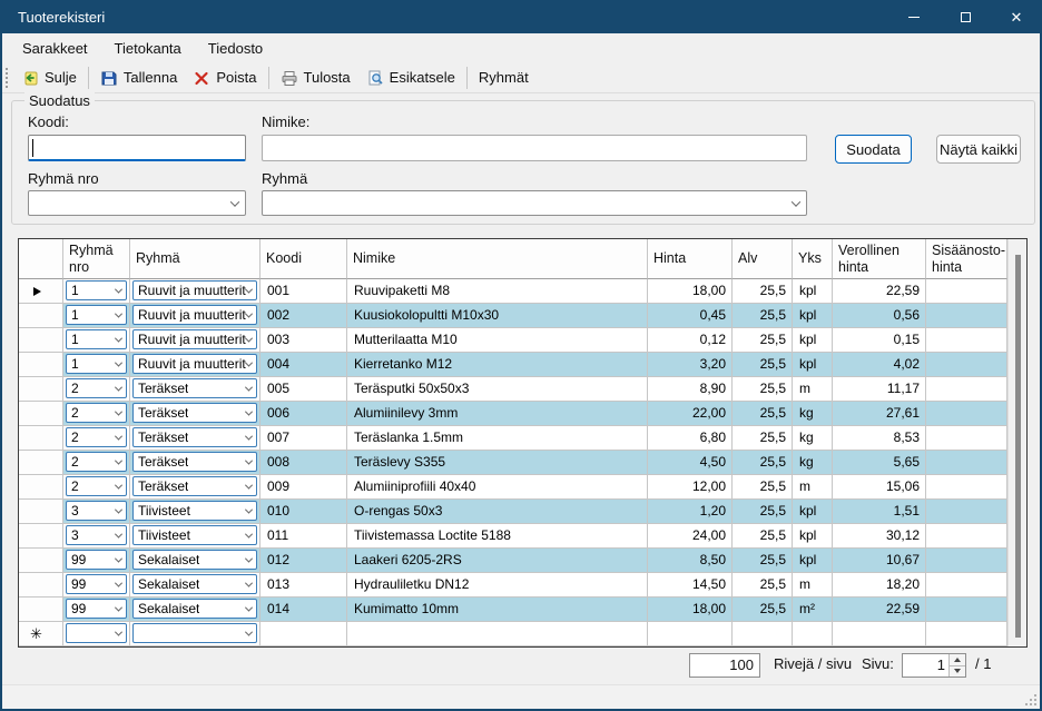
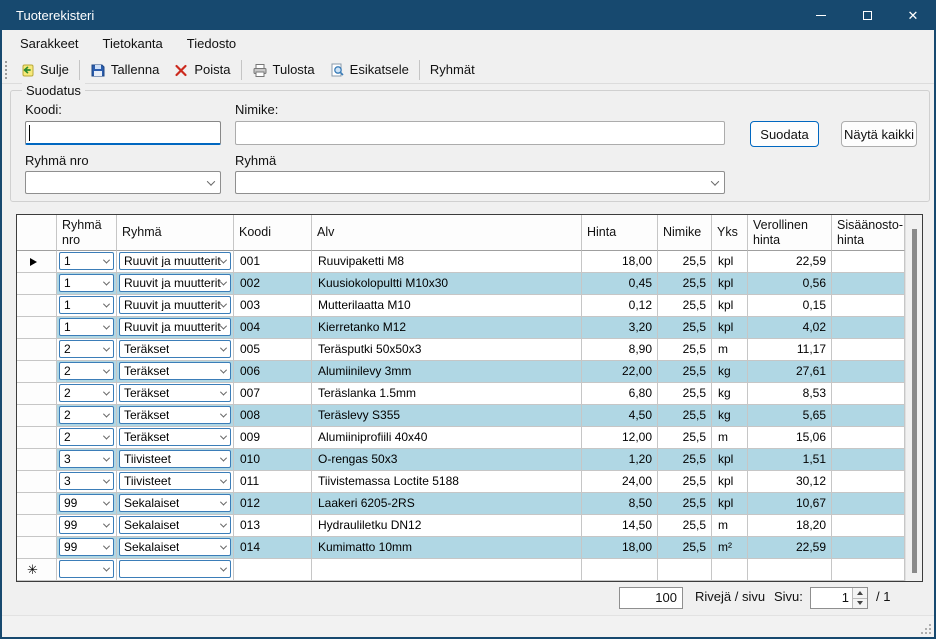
  Tuoterekisteri
  ✕
  Sarakkeet
  Tietokanta
  Tiedosto
  Sulje
  Tallenna
  Poista
  Tulosta
  Esikatsele
  Ryhmät
  Suodatus
  Koodi:
  Nimike:
  Suodata
  Näytä kaikki
  Ryhmä nro
  Ryhmä
  Ryhmä nro
  Ryhmä
  Koodi
- Nimike
+ Alv
  Hinta
- Alv
+ Nimike
  Yks
  Verollinen hinta
  Sisäänosto-hinta
  1
  Ruuvit ja muutterit
  001
  Ruuvipaketti M8
  18,00
  25,5
  kpl
  22,59
  1
  Ruuvit ja muutterit
  002
  Kuusiokolopultti M10x30
  0,45
  25,5
  kpl
  0,56
  1
  Ruuvit ja muutterit
  003
  Mutterilaatta M10
  0,12
  25,5
  kpl
  0,15
  1
  Ruuvit ja muutterit
  004
  Kierretanko M12
  3,20
  25,5
  kpl
  4,02
  2
  Teräkset
  005
  Teräsputki 50x50x3
  8,90
  25,5
  m
  11,17
  2
  Teräkset
  006
  Alumiinilevy 3mm
  22,00
  25,5
  kg
  27,61
  2
  Teräkset
  007
  Teräslanka 1.5mm
  6,80
  25,5
  kg
  8,53
  2
  Teräkset
  008
  Teräslevy S355
  4,50
  25,5
  kg
  5,65
  2
  Teräkset
  009
  Alumiiniprofiili 40x40
  12,00
  25,5
  m
  15,06
  3
  Tiivisteet
  010
  O-rengas 50x3
  1,20
  25,5
  kpl
  1,51
  3
  Tiivisteet
  011
  Tiivistemassa Loctite 5188
  24,00
  25,5
  kpl
  30,12
  99
  Sekalaiset
  012
  Laakeri 6205-2RS
  8,50
  25,5
  kpl
  10,67
  99
  Sekalaiset
  013
  Hydrauliletku DN12
  14,50
  25,5
  m
  18,20
  99
  Sekalaiset
  014
  Kumimatto 10mm
  18,00
  25,5
  m²
  22,59
  ✳
  100
  Rivejä / sivu
  Sivu:
  1
  / 1
